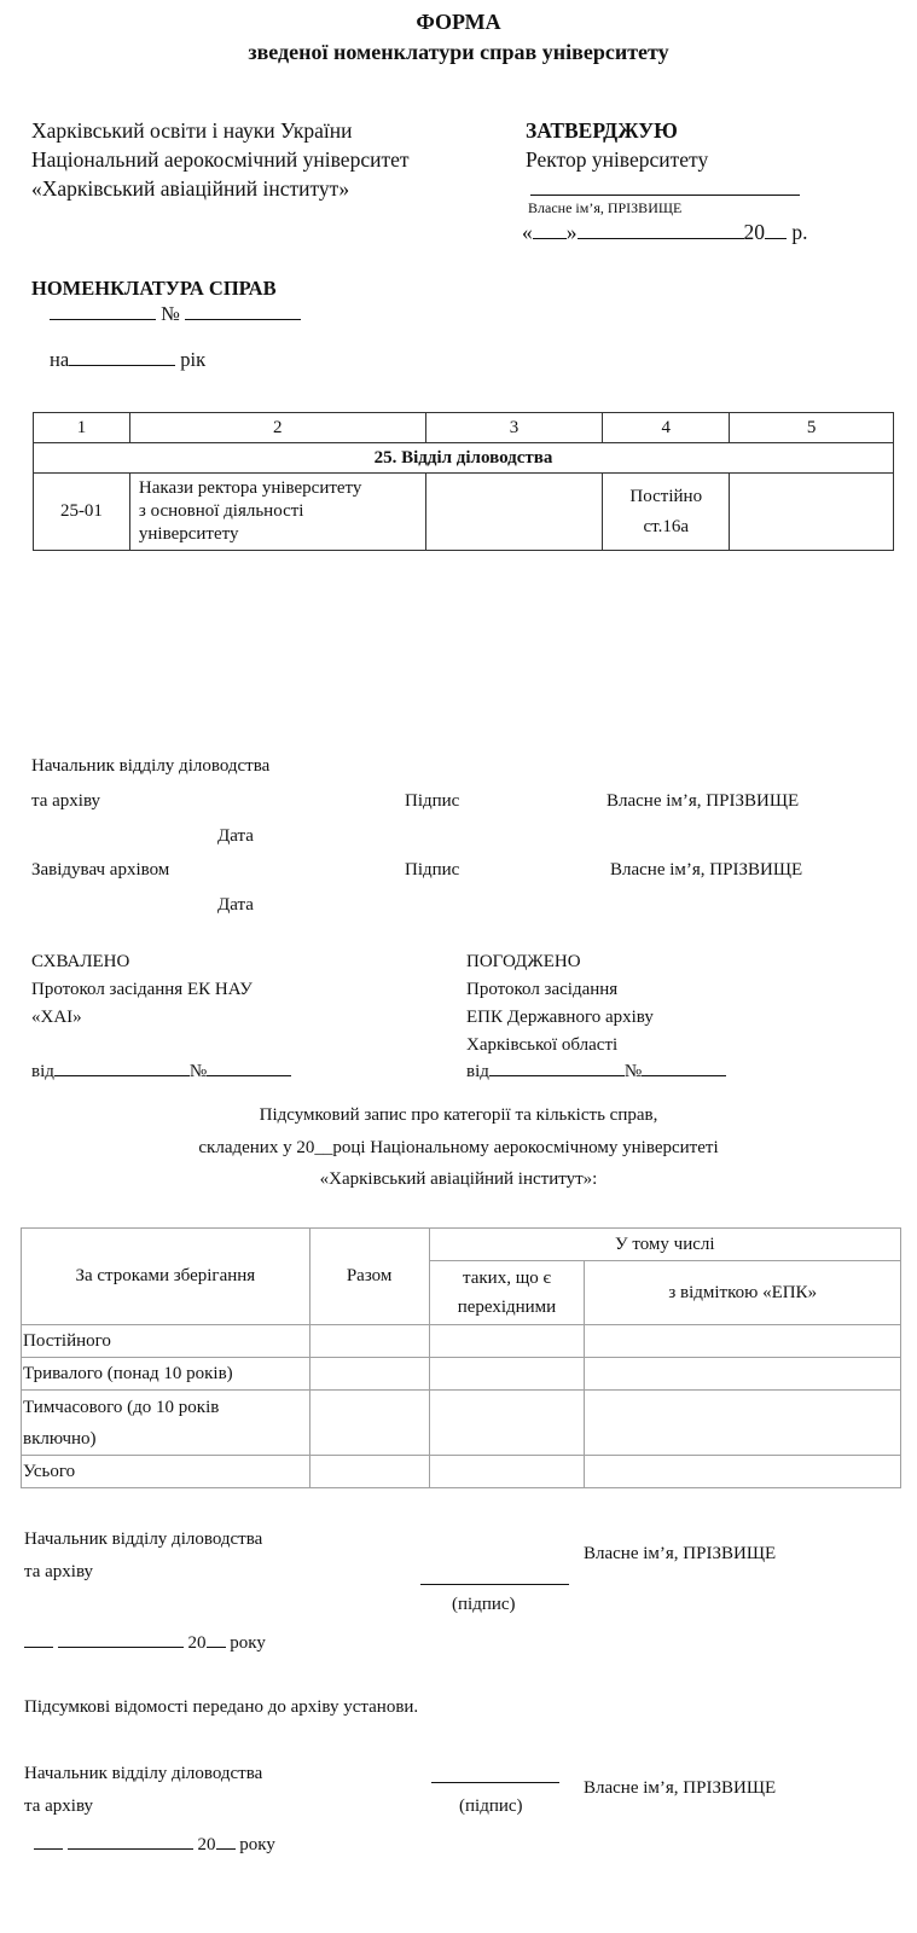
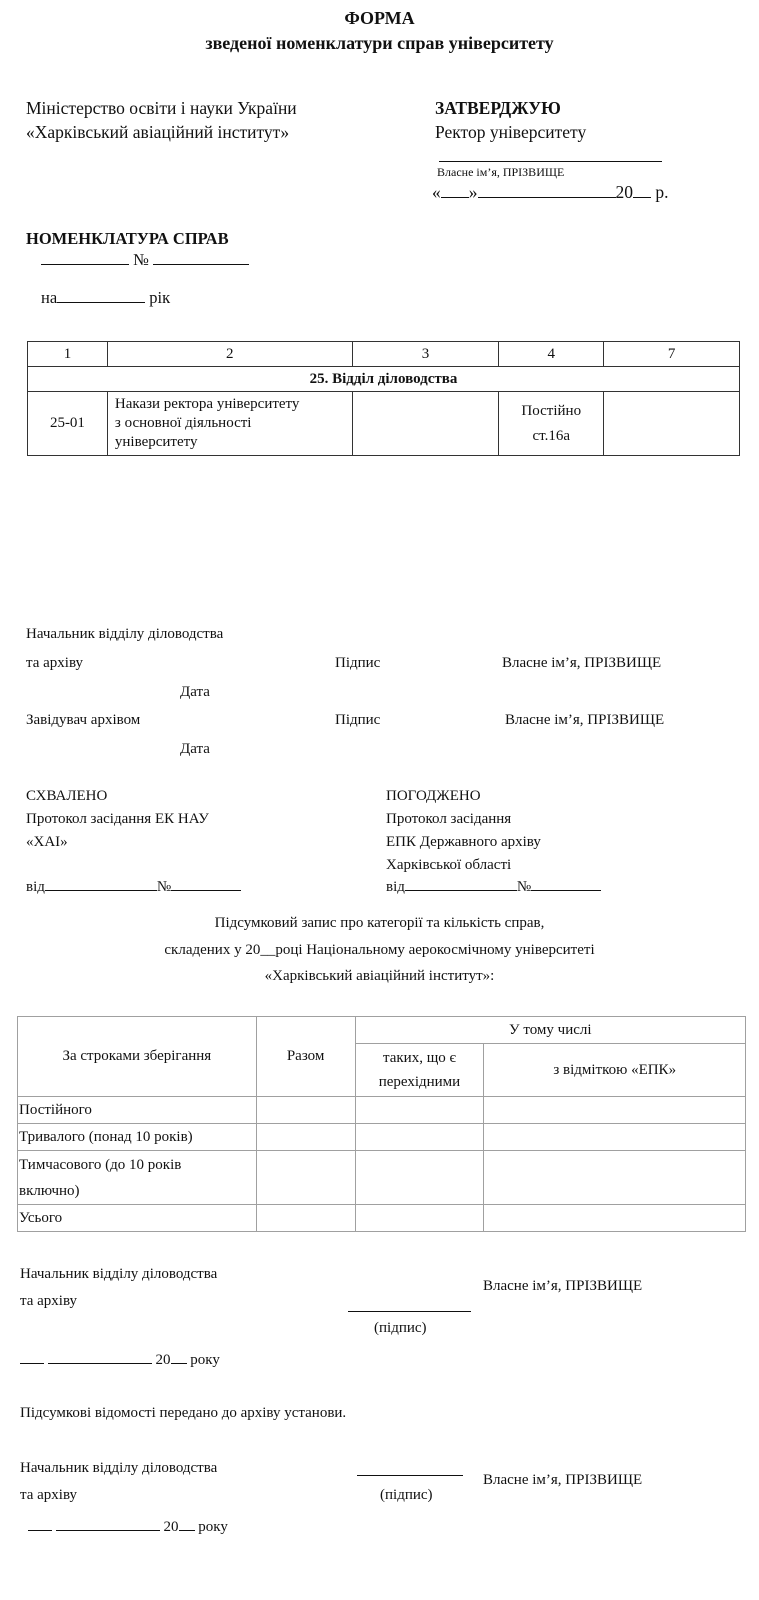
  ФОРМА
  зведеної номенклатури справ університету
- Харківський освіти і науки України
+ Міністерство освіти і науки України
- Національний аерокосмічний університет
  «Харківський авіаційний інститут»
  ЗАТВЕРДЖУЮ
  Ректор університету
  Власне ім’я, ПРІЗВИЩЕ
  « » 20 р.
  НОМЕНКЛАТУРА СПРАВ
  №
  на рік
- 1	2	3	4	5
+ 1	2	3	4	7
  25. Відділ діловодства
  25-01	Накази ректора університету з основної діяльності університету		Постійно ст.16а
  Начальник відділу діловодства
  та архіву
  Підпис
  Власне ім’я, ПРІЗВИЩЕ
  Дата
  Завідувач архівом
  Підпис
  Власне ім’я, ПРІЗВИЩЕ
  Дата
  СХВАЛЕНО
  Протокол засідання ЕК НАУ
  «ХАІ»
  від №
  ПОГОДЖЕНО
  Протокол засідання
  ЕПК Державного архіву
  Харківської області
  від №
  Підсумковий запис про категорії та кількість справ,
  складених у 20__році Національному аерокосмічному університеті
  «Харківський авіаційний інститут»:
  За строками зберігання	Разом	У тому числі
  таких, що є перехідними	з відміткою «ЕПК»
  Постійного
  Тривалого (понад 10 років)
  Тимчасового (до 10 років включно)
  Усього
  Начальник відділу діловодства
  та архіву
  Власне ім’я, ПРІЗВИЩЕ
  (підпис)
  20 року
  Підсумкові відомості передано до архіву установи.
  Начальник відділу діловодства
  та архіву
  Власне ім’я, ПРІЗВИЩЕ
  (підпис)
  20 року
